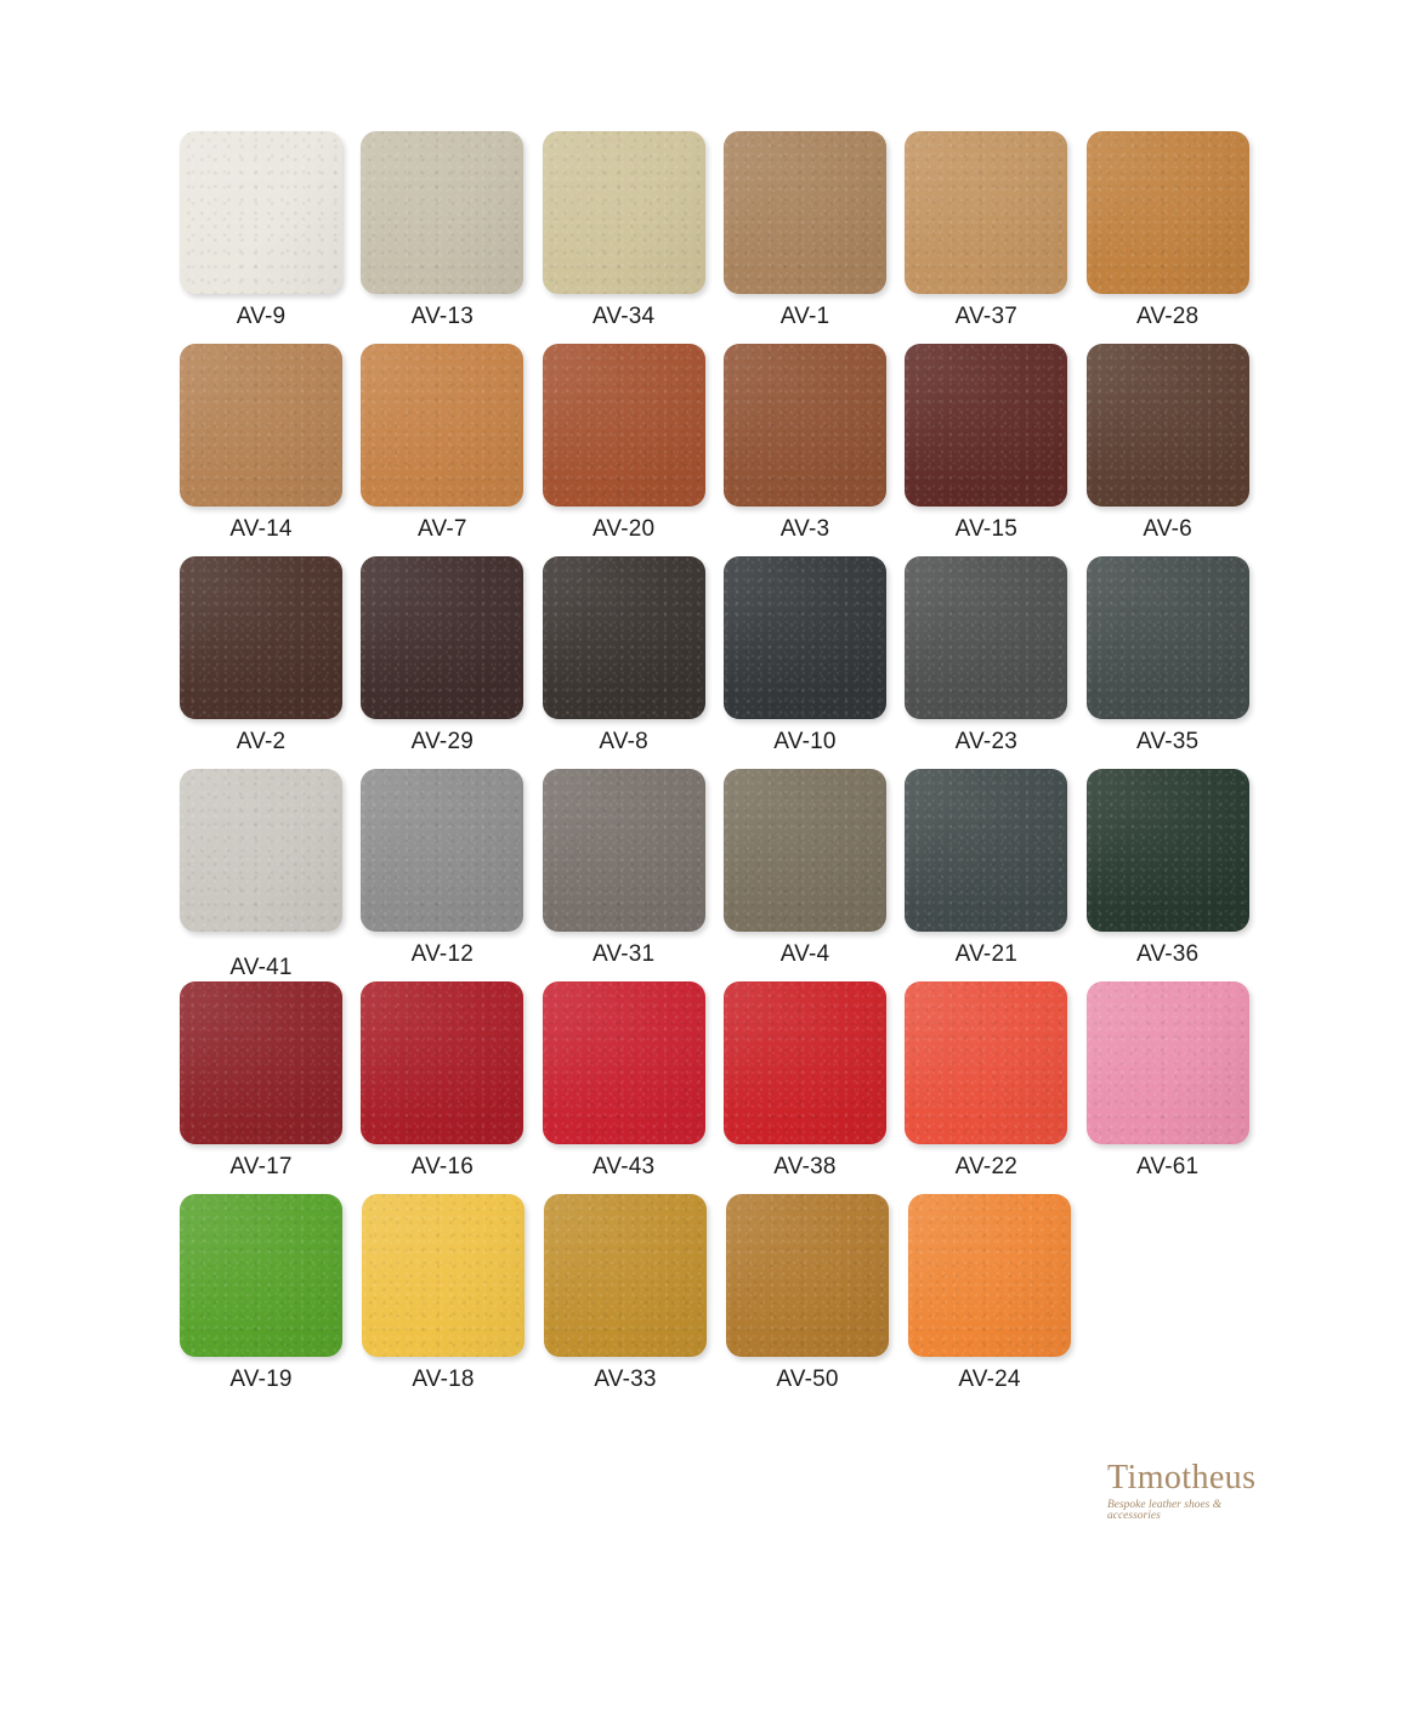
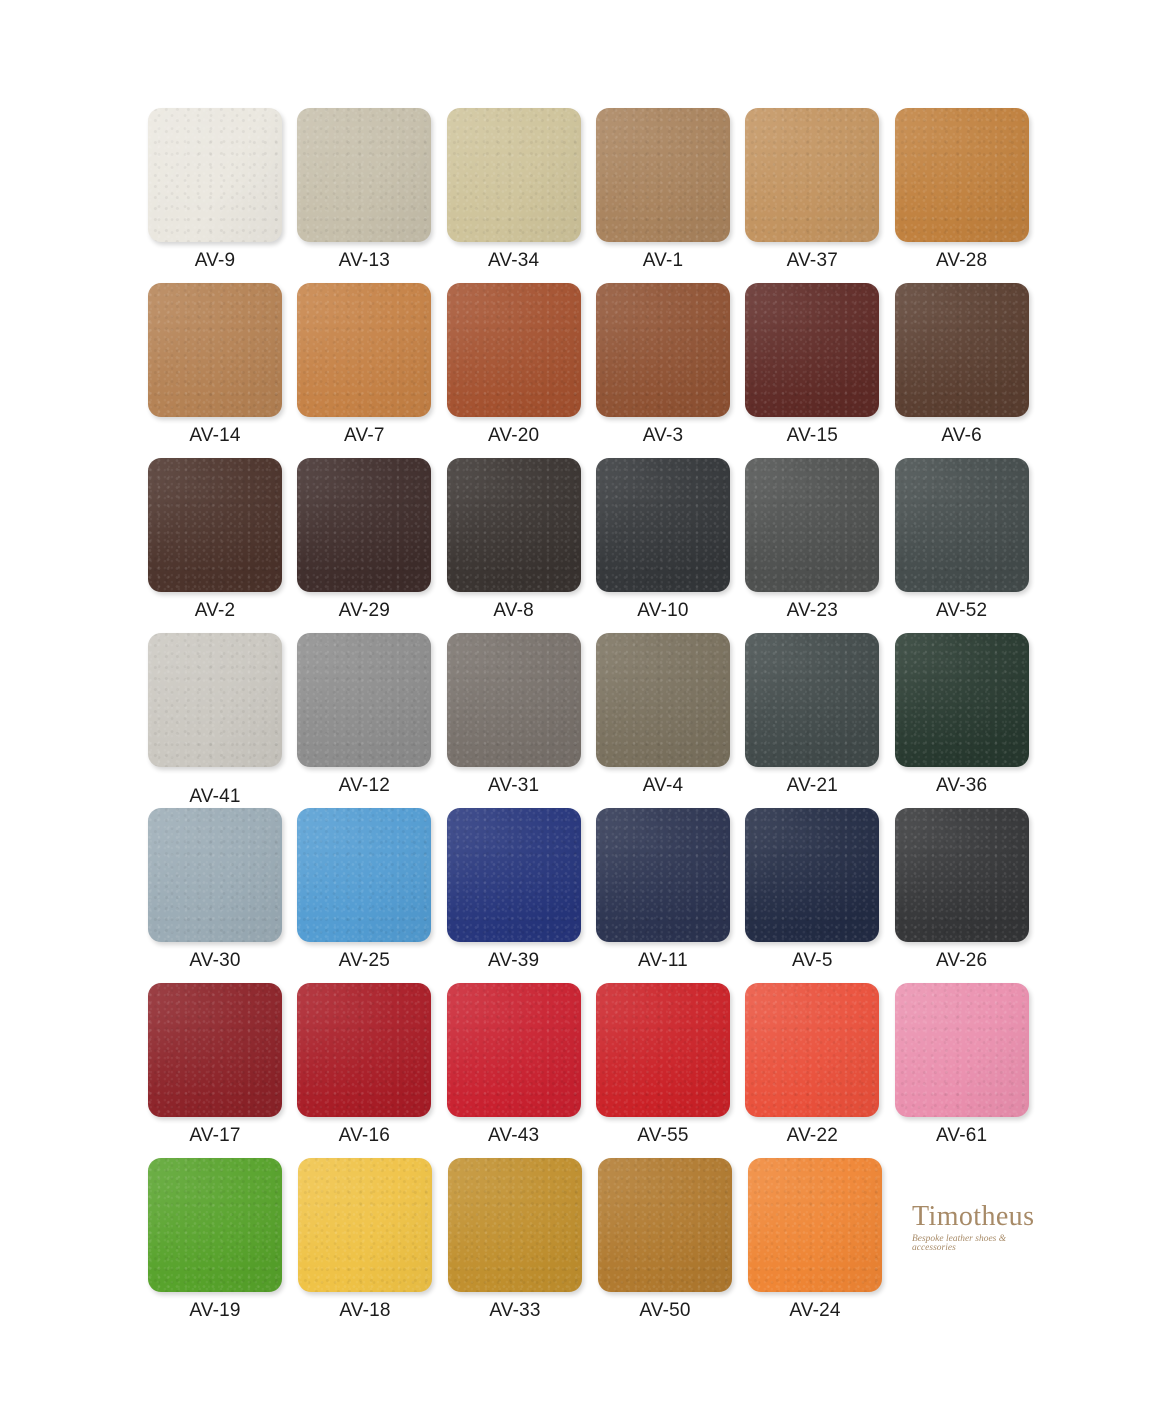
  AV-9
  AV-13
  AV-34
  AV-1
  AV-37
  AV-28
  AV-14
  AV-7
  AV-20
  AV-3
  AV-15
  AV-6
  AV-2
  AV-29
  AV-8
  AV-10
  AV-23
- AV-35
+ AV-52
  AV-41
  AV-12
  AV-31
  AV-4
  AV-21
  AV-36
+ AV-30
+ AV-25
+ AV-39
+ AV-11
+ AV-5
+ AV-26
  AV-17
  AV-16
  AV-43
- AV-38
+ AV-55
  AV-22
  AV-61
  AV-19
  AV-18
  AV-33
  AV-50
  AV-24
  Timotheus
  Bespoke leather shoes & accessories
